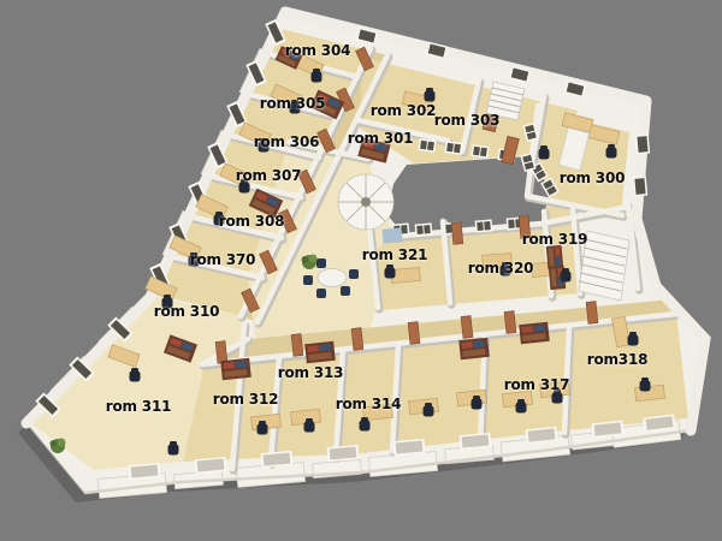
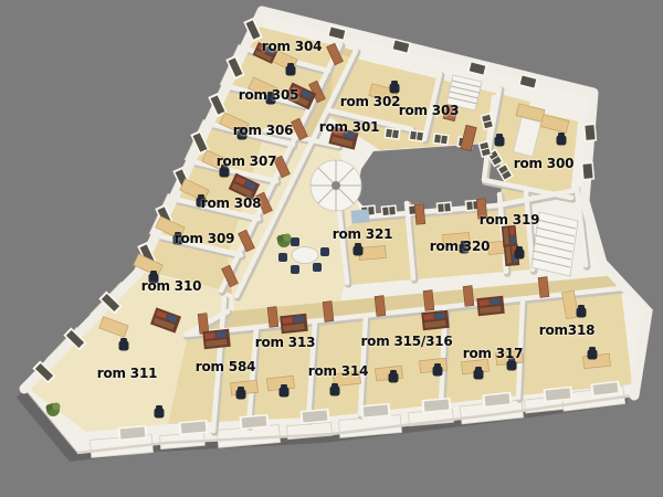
  rom 300
  rom 301
  rom 302
  rom 303
  rom 304
  rom 305
  rom 306
  rom 307
  rom 308
- rom 370
+ rom 309
  rom 310
  rom 311
- rom 312
+ rom 584
  rom 313
  rom 314
+ rom 315/316
  rom 317
  rom318
  rom 319
  rom 320
  rom 321
